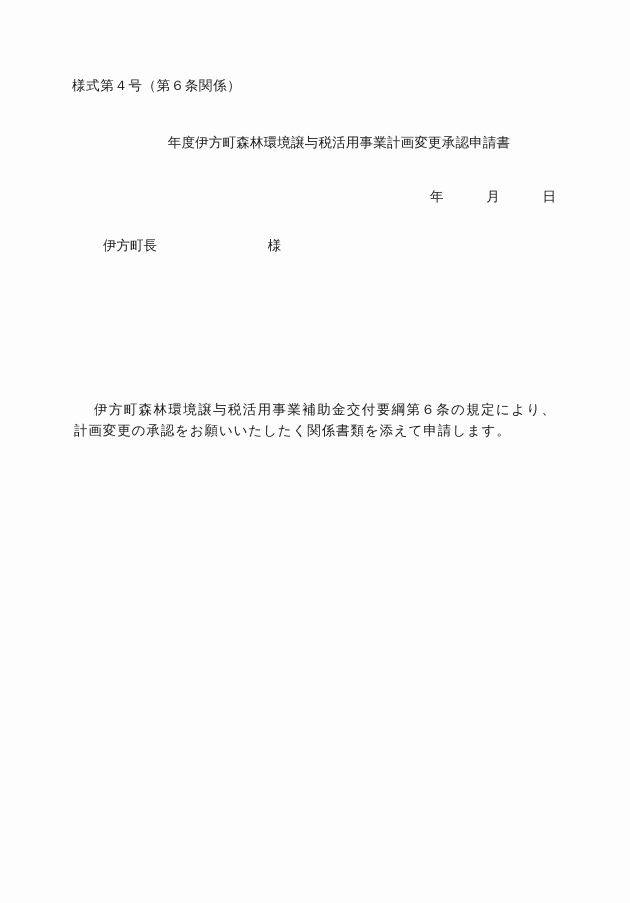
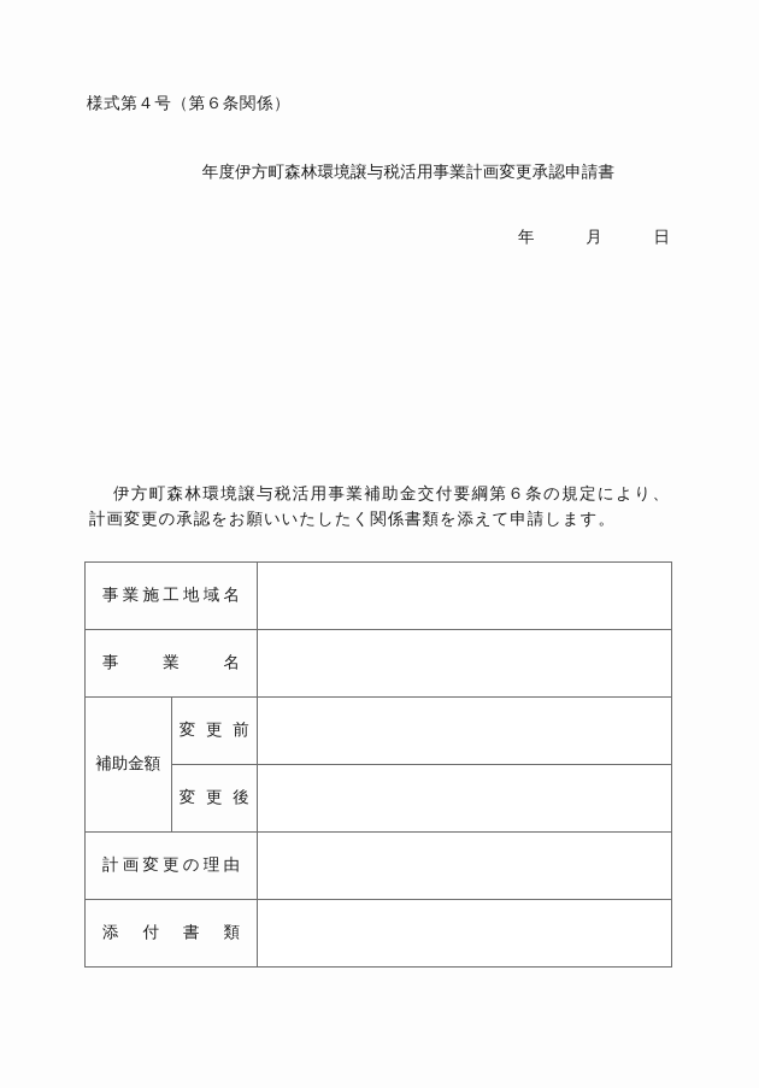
  様式第４号（第６条関係）
  年度伊方町森林環境譲与税活用事業計画変更承認申請書
  年 月 日
- 伊方町長 様
  伊方町森林環境譲与税活用事業補助金交付要綱第６条の規定により、計画変更の承認をお願いいたしたく関係書類を添えて申請します。
+ 事業施工地域名
+ 事業名
+ 補助金額	変更前
+ 変更後
+ 計画変更の理由
+ 添付書類
